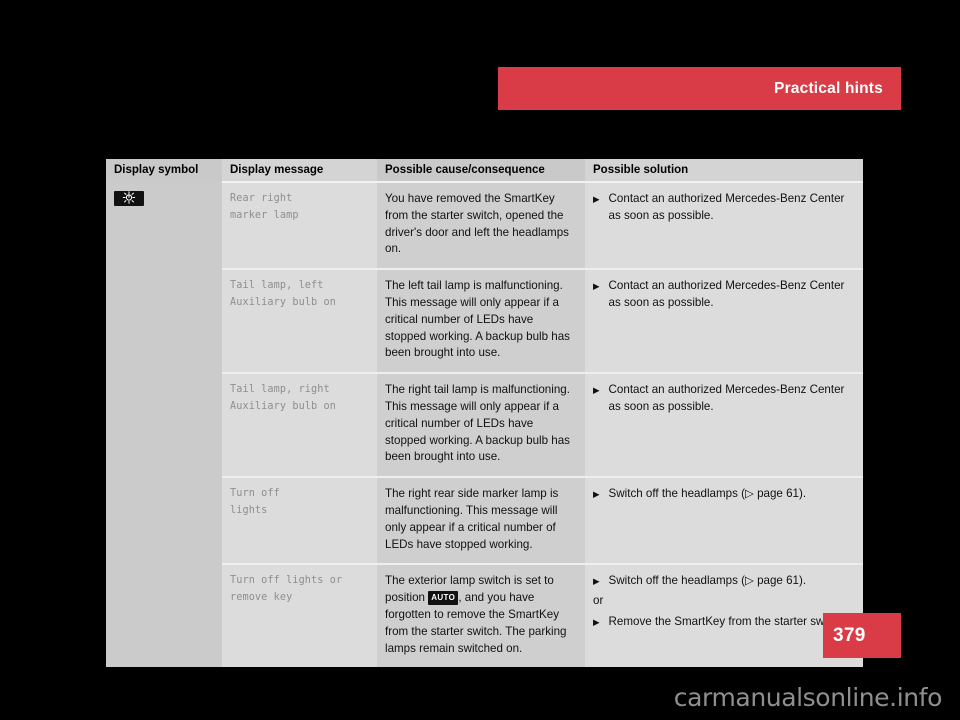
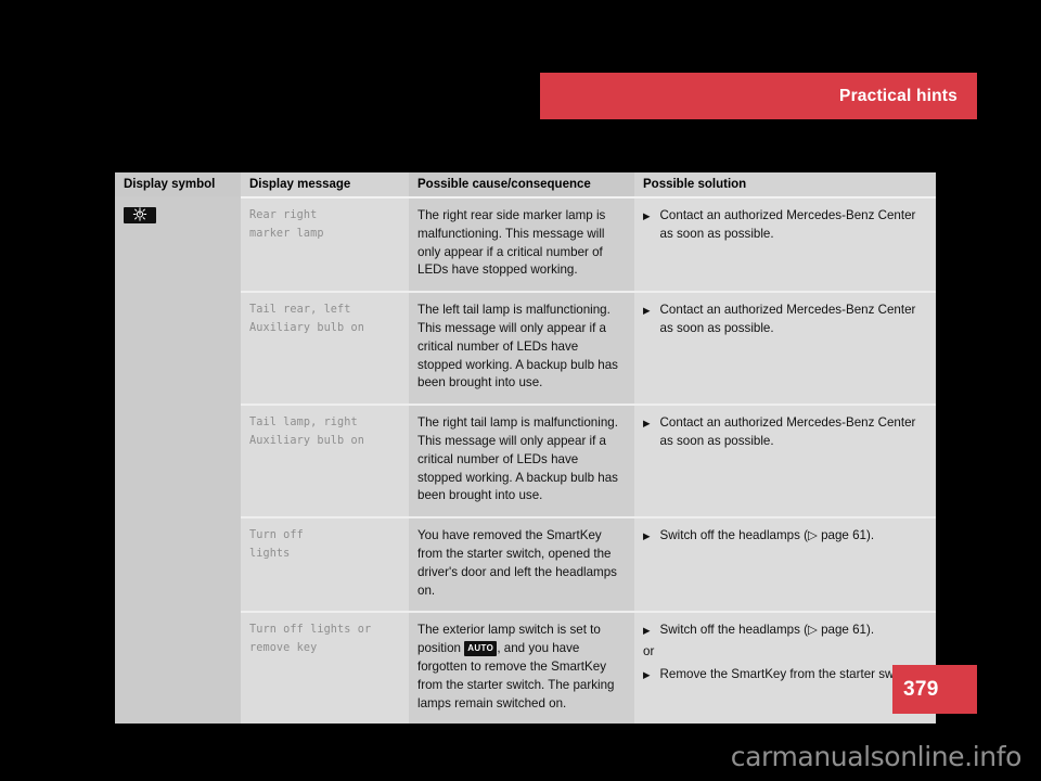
  Practical hints
  Display symbol	Display message	Possible cause/consequence	Possible solution
- 	Rear right marker lamp	You have removed the SmartKey from the starter switch, opened the driver's door and left the headlamps on.	▶ Contact an authorized Mercedes-Benz Center as soon as possible.
+ 	Rear right marker lamp	The right rear side marker lamp is malfunctioning. This message will only appear if a critical number of LEDs have stopped working.	▶ Contact an authorized Mercedes-Benz Center as soon as possible.
- 	Tail lamp, left Auxiliary bulb on	The left tail lamp is malfunctioning. This message will only appear if a critical number of LEDs have stopped working. A backup bulb has been brought into use.	▶ Contact an authorized Mercedes-Benz Center as soon as possible.
+ 	Tail rear, left Auxiliary bulb on	The left tail lamp is malfunctioning. This message will only appear if a critical number of LEDs have stopped working. A backup bulb has been brought into use.	▶ Contact an authorized Mercedes-Benz Center as soon as possible.
  	Tail lamp, right Auxiliary bulb on	The right tail lamp is malfunctioning. This message will only appear if a critical number of LEDs have stopped working. A backup bulb has been brought into use.	▶ Contact an authorized Mercedes-Benz Center as soon as possible.
- 	Turn off lights	The right rear side marker lamp is malfunctioning. This message will only appear if a critical number of LEDs have stopped working.	▶ Switch off the headlamps (▷ page 61).
+ 	Turn off lights	You have removed the SmartKey from the starter switch, opened the driver's door and left the headlamps on.	▶ Switch off the headlamps (▷ page 61).
  	Turn off lights or remove key	The exterior lamp switch is set to position AUTO , and you have forgotten to remove the SmartKey from the starter switch. The parking lamps remain switched on.	▶ Switch off the headlamps (▷ page 61).or▶ Remove the SmartKey from the starter sw
  379
  carmanualsonline.info
